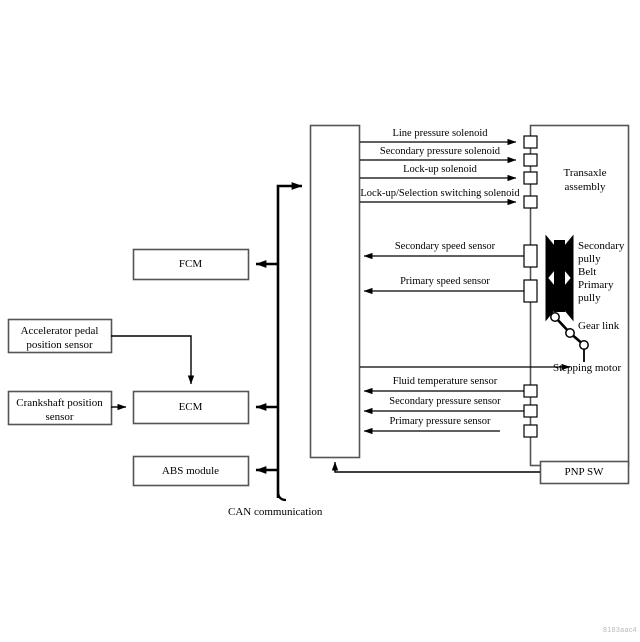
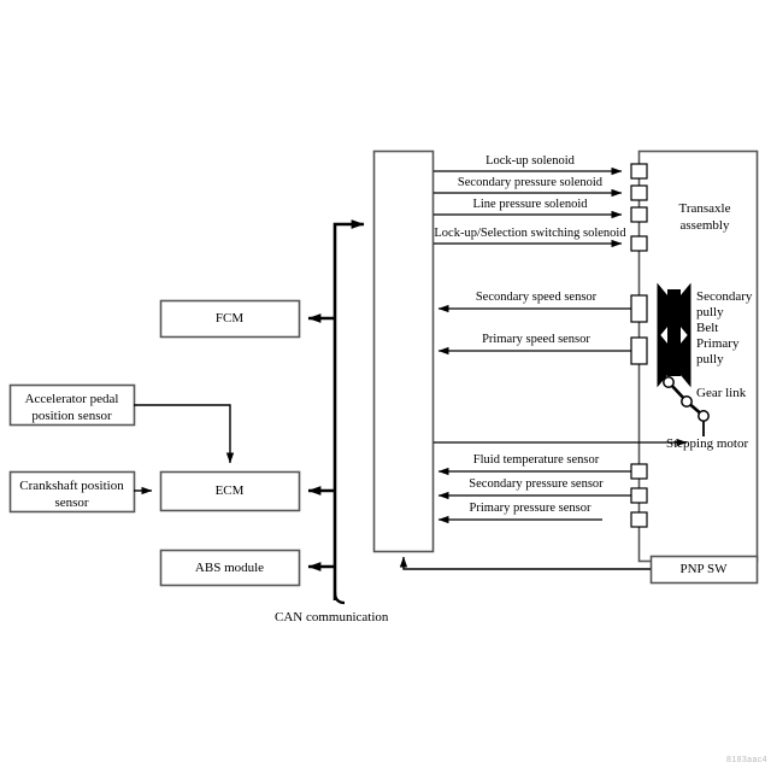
  FCM
  ECM
  ABS module
  PNP SW
  Accelerator pedal
  position sensor
  Crankshaft position
  sensor
  Transaxle
  assembly
- Line pressure solenoid
+ Lock-up solenoid
  Secondary pressure solenoid
- Lock-up solenoid
+ Line pressure solenoid
  Lock-up/Selection switching solenoid
  Secondary speed sensor
  Primary speed sensor
  Fluid temperature sensor
  Secondary pressure sensor
  Primary pressure sensor
  Secondary
  pully
  Belt
  Primary
  pully
  Gear link
  Stepping motor
  CAN communication
